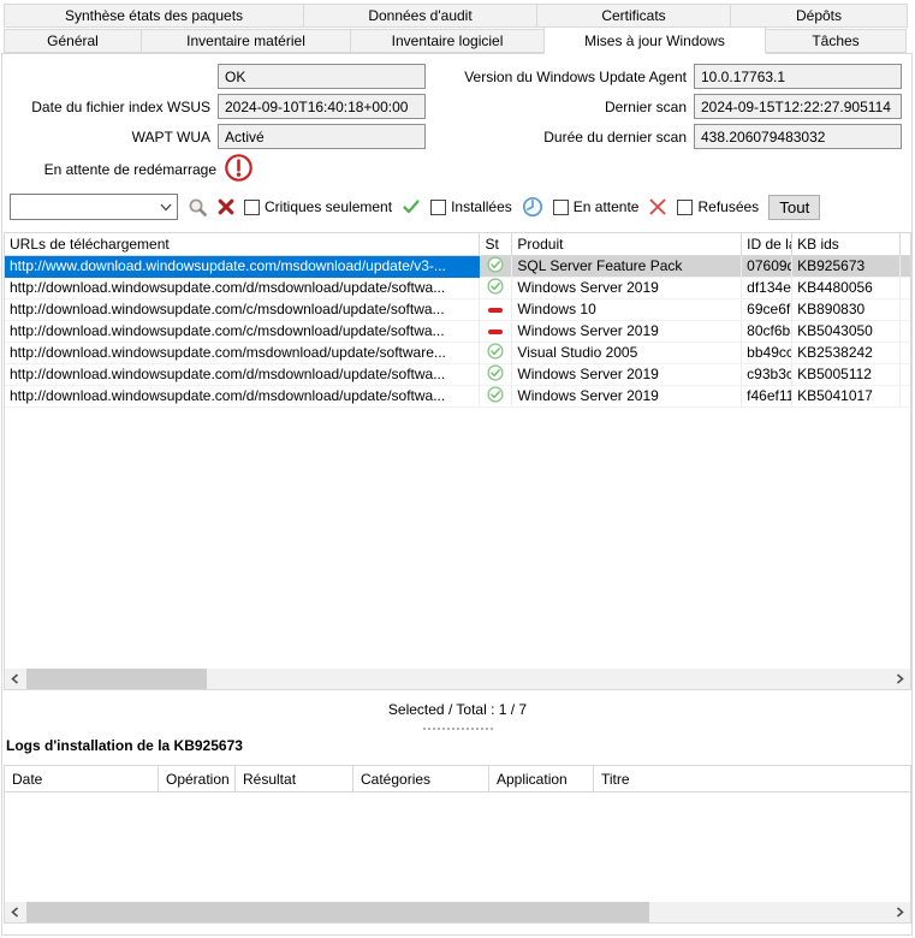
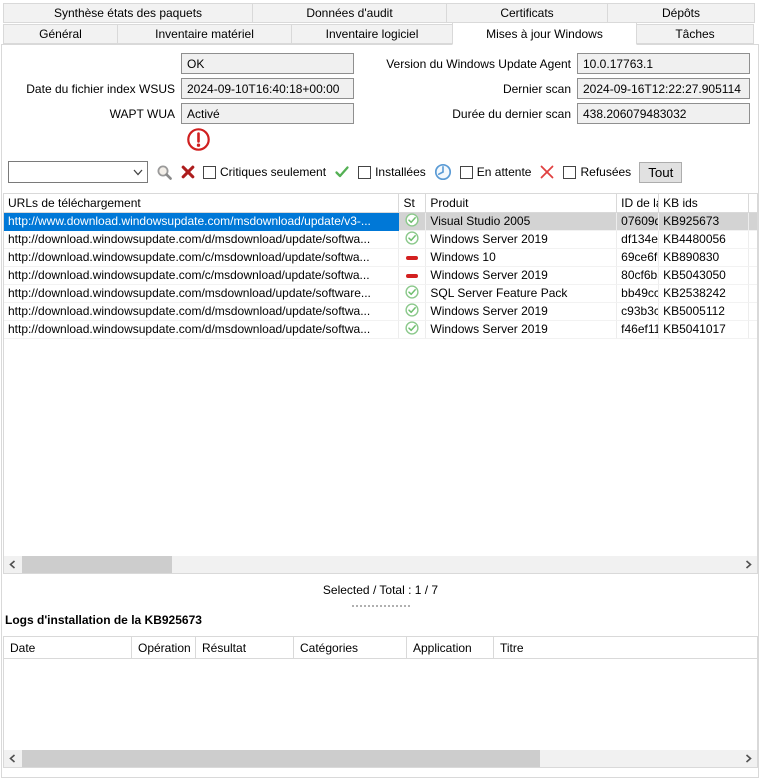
  Synthèse états des paquets
  Données d'audit
  Certificats
  Dépôts
  Général
  Inventaire matériel
  Inventaire logiciel
  Mises à jour Windows
  Tâches
  OK
  Date du fichier index WSUS
  2024-09-10T16:40:18+00:00
  WAPT WUA
  Activé
  Version du Windows Update Agent
  10.0.17763.1
  Dernier scan
- 2024-09-15T12:22:27.905114
+ 2024-09-16T12:22:27.905114
  Durée du dernier scan
  438.206079483032
- En attente de redémarrage
  Critiques seulement
  Installées
  En attente
  Refusées
  Tout
  URLs de téléchargement
  St
  Produit
  ID de l
  KB ids
  http://www.download.windowsupdate.com/msdownload/update/v3-...
- SQL Server Feature Pack
+ Visual Studio 2005
  KB925673
  http://download.windowsupdate.com/d/msdownload/update/softwa...
  Windows Server 2019
  KB4480056
  http://download.windowsupdate.com/c/msdownload/update/softwa...
  Windows 10
  KB890830
  http://download.windowsupdate.com/c/msdownload/update/softwa...
  Windows Server 2019
  KB5043050
  http://download.windowsupdate.com/msdownload/update/software...
- Visual Studio 2005
+ SQL Server Feature Pack
  KB2538242
  http://download.windowsupdate.com/d/msdownload/update/softwa...
  Windows Server 2019
  KB5005112
  http://download.windowsupdate.com/d/msdownload/update/softwa...
  Windows Server 2019
  f46ef11
  KB5041017
  Selected / Total : 1 / 7
  Logs d'installation de la KB925673
  Date
  Opération
  Résultat
  Catégories
  Application
  Titre
